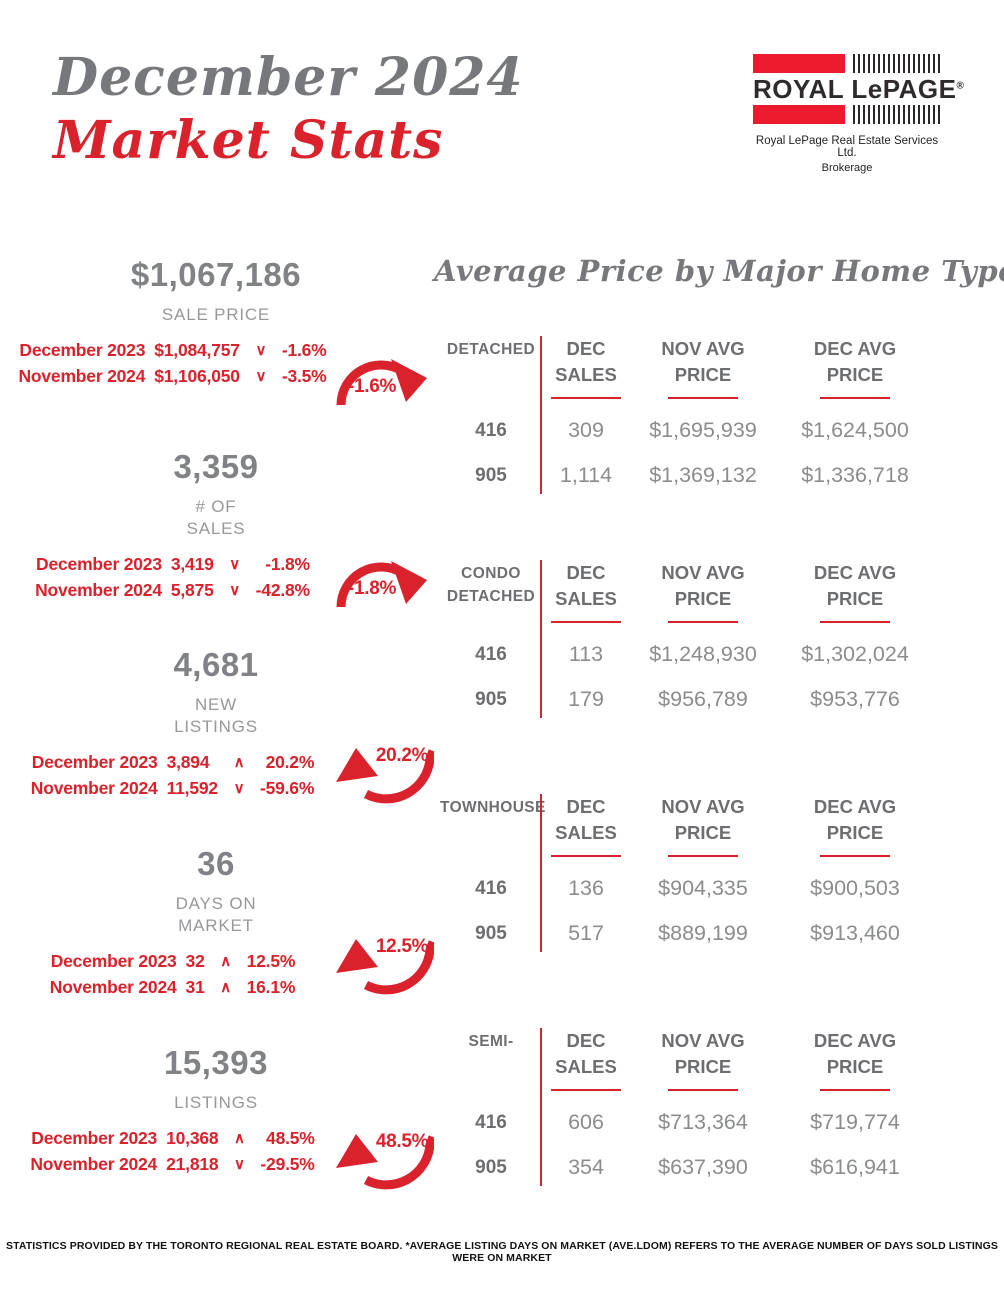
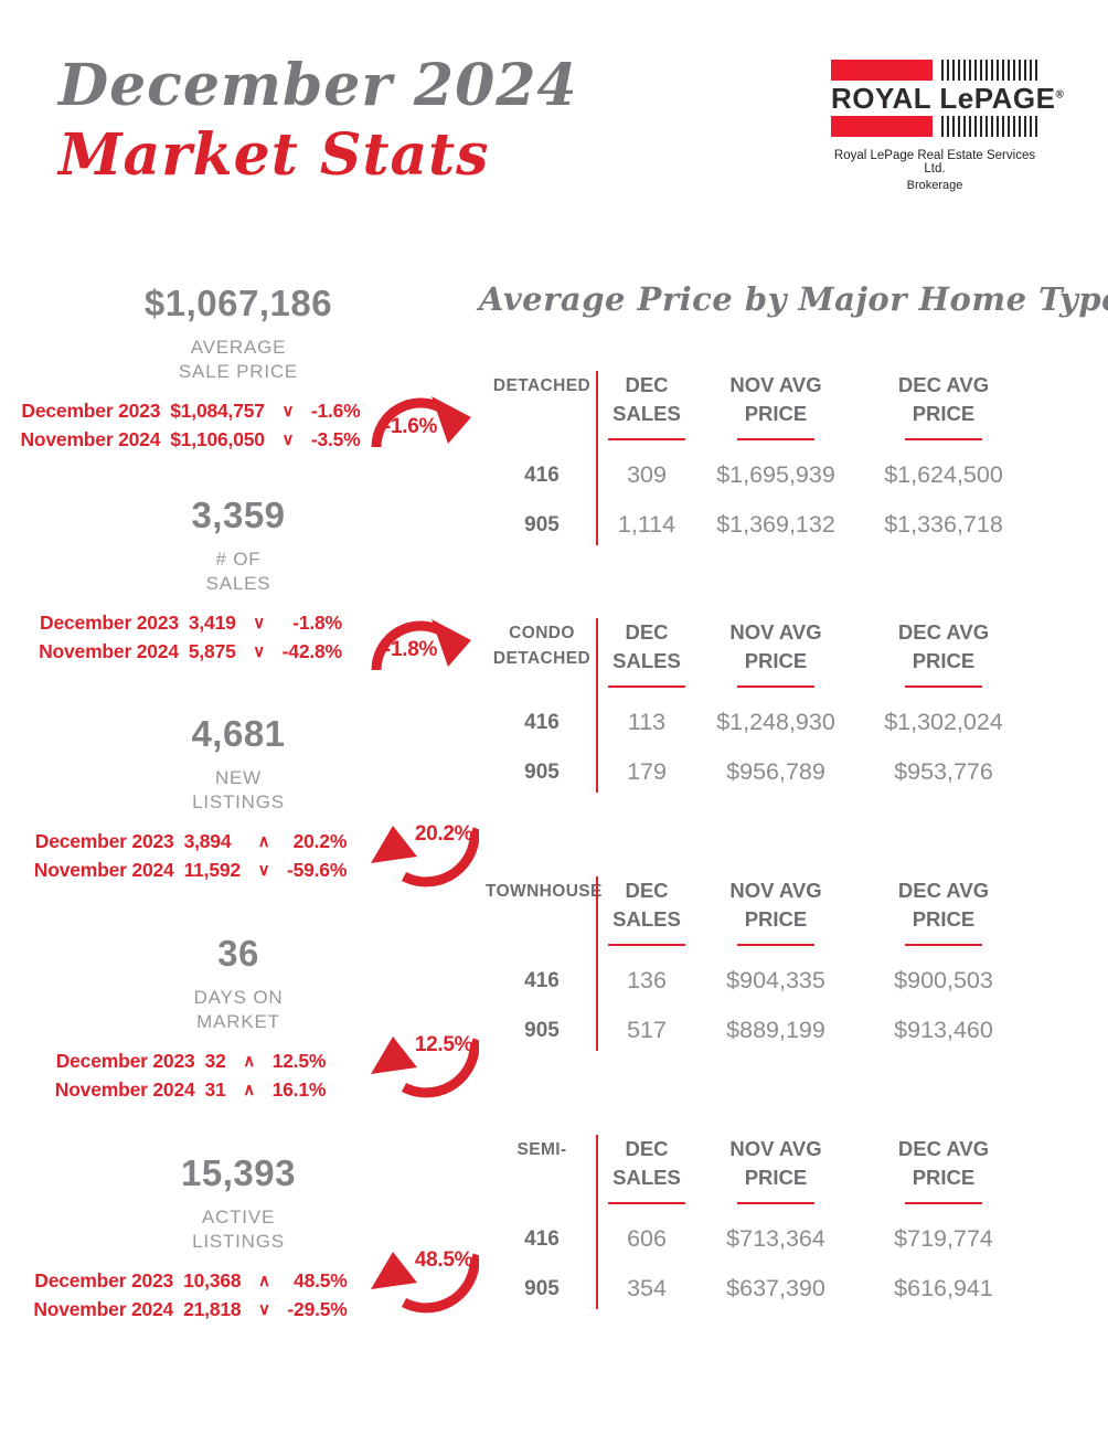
  December 2024
  Market Stats
  ROYAL LePAGE®
  Royal LePage Real Estate Services Ltd.
  Brokerage
  $1,067,186
+ AVERAGE
  SALE PRICE
  December 2023
  $1,084,757
  -1.6%
  November 2024
  $1,106,050
  -3.5%
  -1.6%
  3,359
  # OF
  SALES
  December 2023
  3,419
  -1.8%
  November 2024
  5,875
  -42.8%
  -1.8%
  4,681
  NEW
  LISTINGS
  December 2023
  3,894
  20.2%
  November 2024
  11,592
  -59.6%
  20.2%
  36
  DAYS ON
  MARKET
  December 2023
  32
  12.5%
  November 2024
  31
  16.1%
  12.5%
  15,393
+ ACTIVE
  LISTINGS
  December 2023
  10,368
  48.5%
  November 2024
  21,818
  -29.5%
  48.5%
  Average Price by Major Home Typ
  DETACHED
  DEC
  SALES
  NOV AVG
  PRICE
  DEC AVG
  PRICE
  416
  309
  $1,695,939
  $1,624,500
  905
  1,114
  $1,369,132
  $1,336,718
  CONDO
  DETACHED
  DEC
  SALES
  NOV AVG
  PRICE
  DEC AVG
  PRICE
  416
  113
  $1,248,930
  $1,302,024
  905
  179
  $956,789
  $953,776
  TOWNHOUS
  DEC
  SALES
  NOV AVG
  PRICE
  DEC AVG
  PRICE
  416
  136
  $904,335
  $900,503
  905
  517
  $889,199
  $913,460
  SEMI-
  DEC
  SALES
  NOV AVG
  PRICE
  DEC AVG
  PRICE
  416
  606
  $713,364
  $719,774
  905
  354
  $637,390
  $616,941
- STATISTICS PROVIDED BY THE TORONTO REGIONAL REAL ESTATE BOARD. *AVERAGE LISTING DAYS ON MARKET (AVE.LDOM) REFERS TO THE AVERAGE NUMBER OF DAYS SOLD LISTINGS WERE ON MARKET
